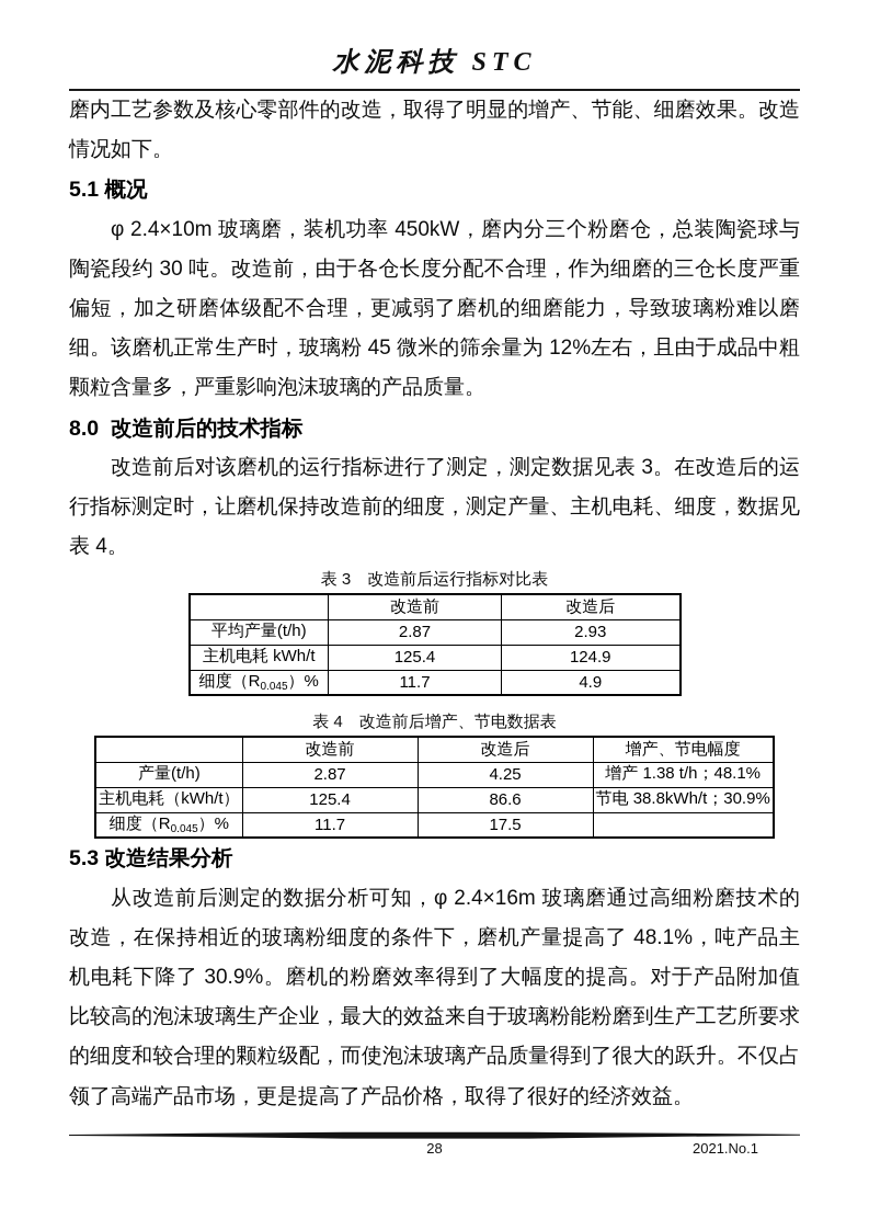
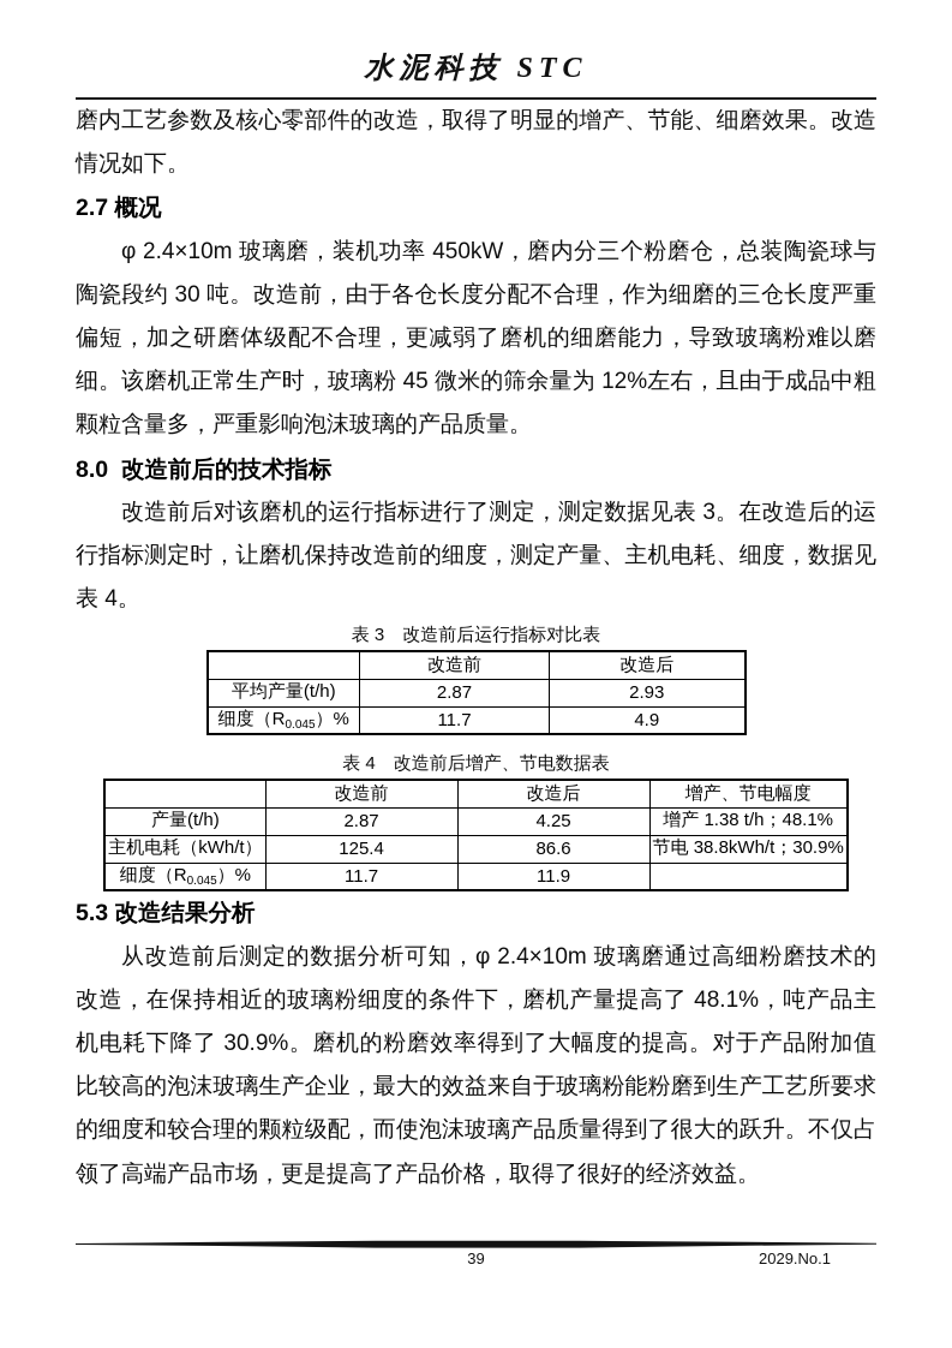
  水泥科技 STC
  磨内工艺参数及核心零部件的改造，取得了明显的增产、节能、细磨效果。改造情况如下。
- 5.1 概况
+ 2.7 概况
  φ 2.4×10m 玻璃磨，装机功率 450kW，磨内分三个粉磨仓，总装陶瓷球与陶瓷段约 30 吨。改造前，由于各仓长度分配不合理，作为细磨的三仓长度严重偏短，加之研磨体级配不合理，更减弱了磨机的细磨能力，导致玻璃粉难以磨细。该磨机正常生产时，玻璃粉 45 微米的筛余量为 12%左右，且由于成品中粗颗粒含量多，严重影响泡沫玻璃的产品质量。
  8.0 改造前后的技术指标
  改造前后对该磨机的运行指标进行了测定，测定数据见表 3。在改造后的运行指标测定时，让磨机保持改造前的细度，测定产量、主机电耗、细度，数据见表 4。
  表 3 改造前后运行指标对比表
  	改造前	改造后
  平均产量(t/h)	2.87	2.93
- 主机电耗 kWh/t	125.4	124.9
  细度（R0.045）%	11.7	4.9
  表 4 改造前后增产、节电数据表
  	改造前	改造后	增产、节电幅度
  产量(t/h)	2.87	4.25	增产 1.38 t/h；48.1%
  主机电耗（kWh/t）	125.4	86.6	节电 38.8kWh/t；30.9%
- 细度（R0.045）%	11.7	17.5
+ 细度（R0.045）%	11.7	11.9
  5.3 改造结果分析
- 从改造前后测定的数据分析可知，φ 2.4×16m 玻璃磨通过高细粉磨技术的改造，在保持相近的玻璃粉细度的条件下，磨机产量提高了 48.1%，吨产品主机电耗下降了 30.9%。磨机的粉磨效率得到了大幅度的提高。对于产品附加值比较高的泡沫玻璃生产企业，最大的效益来自于玻璃粉能粉磨到生产工艺所要求的细度和较合理的颗粒级配，而使泡沫玻璃产品质量得到了很大的跃升。不仅占领了高端产品市场，更是提高了产品价格，取得了很好的经济效益。
+ 从改造前后测定的数据分析可知，φ 2.4×10m 玻璃磨通过高细粉磨技术的改造，在保持相近的玻璃粉细度的条件下，磨机产量提高了 48.1%，吨产品主机电耗下降了 30.9%。磨机的粉磨效率得到了大幅度的提高。对于产品附加值比较高的泡沫玻璃生产企业，最大的效益来自于玻璃粉能粉磨到生产工艺所要求的细度和较合理的颗粒级配，而使泡沫玻璃产品质量得到了很大的跃升。不仅占领了高端产品市场，更是提高了产品价格，取得了很好的经济效益。
- 28
+ 39
- 2021.No.1
+ 2029.No.1
